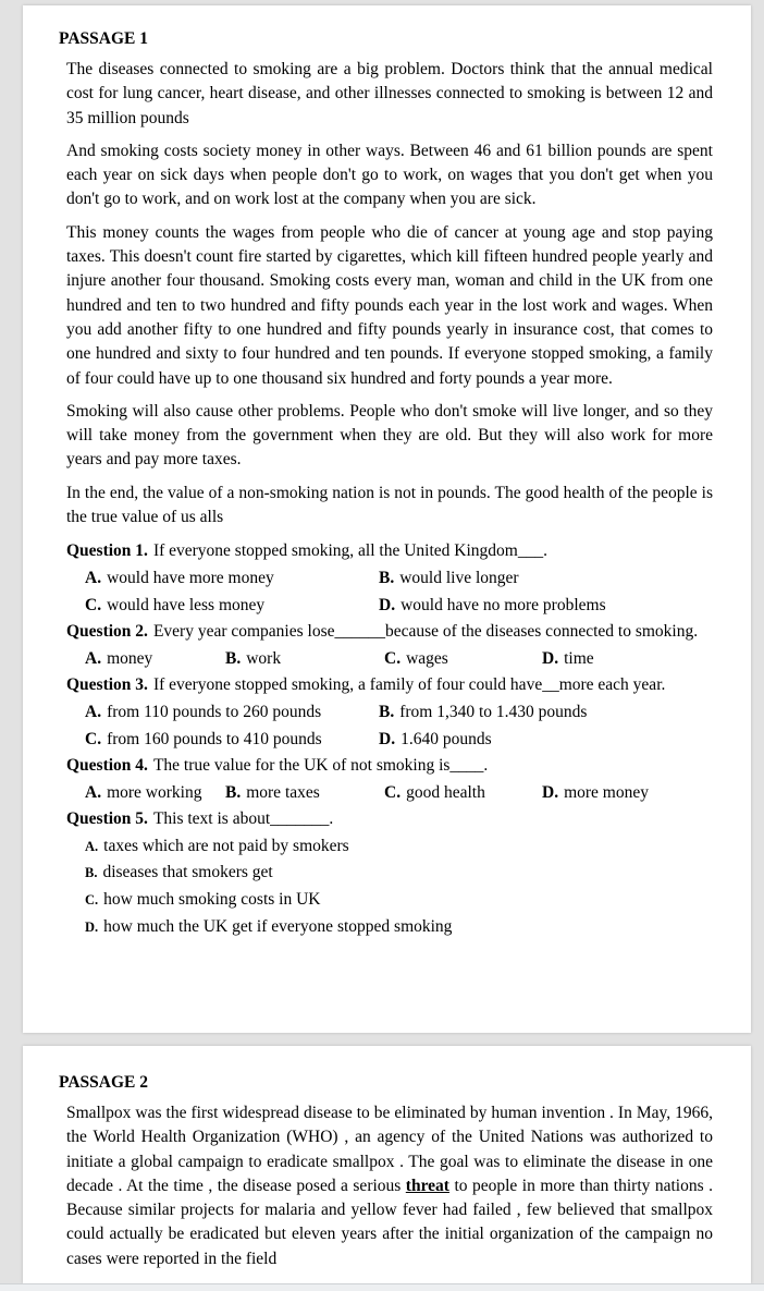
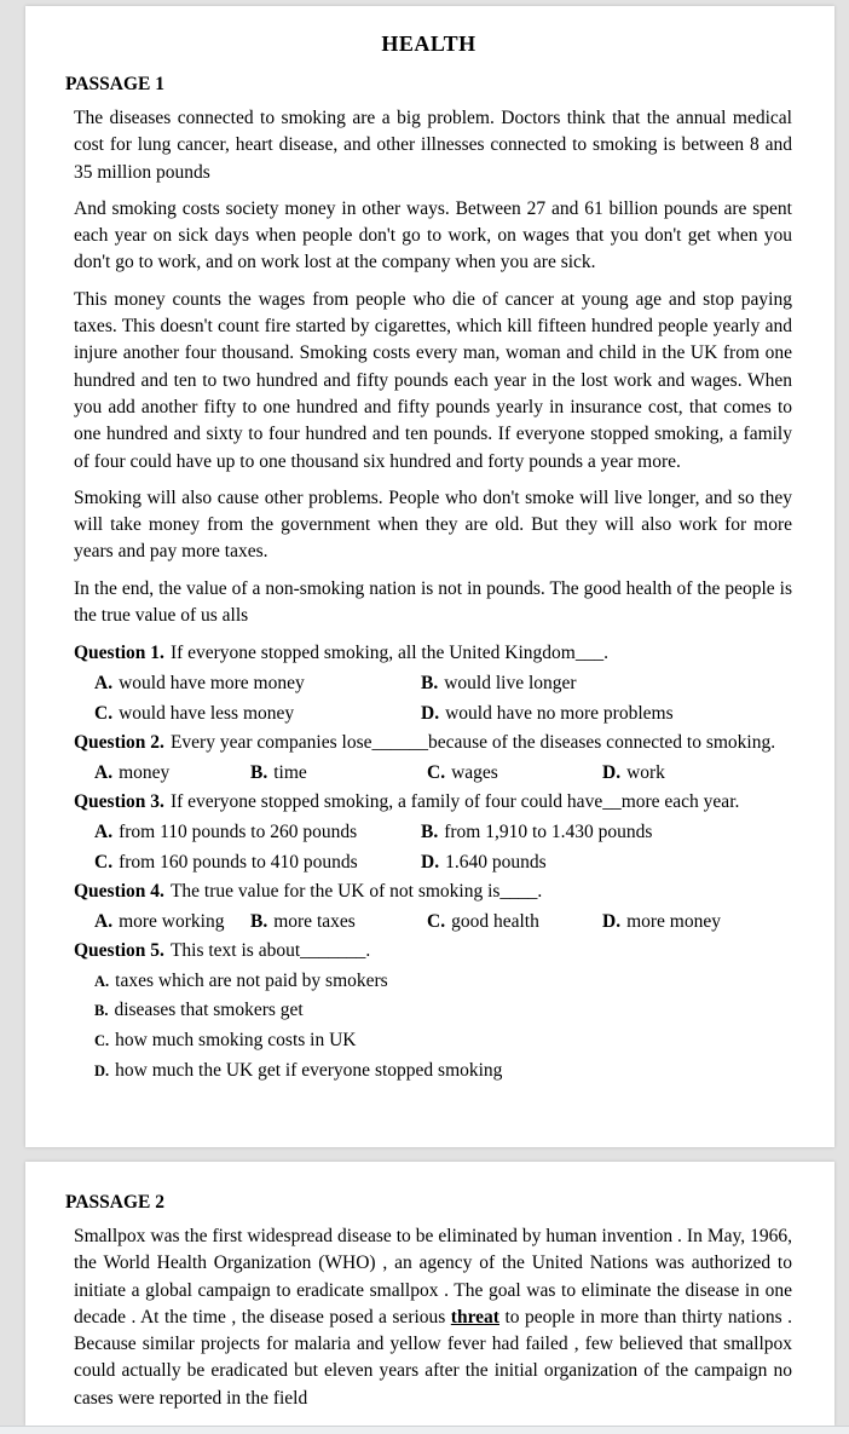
+ HEALTH
  PASSAGE 1
- The diseases connected to smoking are a big problem. Doctors think that the annual medical cost for lung cancer, heart disease, and other illnesses connected to smoking is between 12 and 35 million pounds
+ The diseases connected to smoking are a big problem. Doctors think that the annual medical cost for lung cancer, heart disease, and other illnesses connected to smoking is between 8 and 35 million pounds
- And smoking costs society money in other ways. Between 46 and 61 billion pounds are spent each year on sick days when people don't go to work, on wages that you don't get when you don't go to work, and on work lost at the company when you are sick.
+ And smoking costs society money in other ways. Between 27 and 61 billion pounds are spent each year on sick days when people don't go to work, on wages that you don't get when you don't go to work, and on work lost at the company when you are sick.
  This money counts the wages from people who die of cancer at young age and stop paying taxes. This doesn't count fire started by cigarettes, which kill fifteen hundred people yearly and injure another four thousand. Smoking costs every man, woman and child in the UK from one hundred and ten to two hundred and fifty pounds each year in the lost work and wages. When you add another fifty to one hundred and fifty pounds yearly in insurance cost, that comes to one hundred and sixty to four hundred and ten pounds. If everyone stopped smoking, a family of four could have up to one thousand six hundred and forty pounds a year more.
  Smoking will also cause other problems. People who don't smoke will live longer, and so they will take money from the government when they are old. But they will also work for more years and pay more taxes.
  In the end, the value of a non-smoking nation is not in pounds. The good health of the people is the true value of us alls
  Question 1. If everyone stopped smoking, all the United Kingdom___.
  A. would have more money
  B. would live longer
  C. would have less money
  D. would have no more problems
  Question 2. Every year companies lose______because of the diseases connected to smoking.
  A. money
- B. work
+ B. time
  C. wages
- D. time
+ D. work
  Question 3. If everyone stopped smoking, a family of four could have__more each year.
  A. from 110 pounds to 260 pounds
- B. from 1,340 to 1.430 pounds
+ B. from 1,910 to 1.430 pounds
  C. from 160 pounds to 410 pounds
  D. 1.640 pounds
  Question 4. The true value for the UK of not smoking is____.
  A. more working
  B. more taxes
  C. good health
  D. more money
  Question 5. This text is about_______.
  A. taxes which are not paid by smokers
  B. diseases that smokers get
  C. how much smoking costs in UK
  D. how much the UK get if everyone stopped smoking
  PASSAGE 2
  Smallpox was the first widespread disease to be eliminated by human invention . In May, 1966, the World Health Organization (WHO) , an agency of the United Nations was authorized to initiate a global campaign to eradicate smallpox . The goal was to eliminate the disease in one decade . At the time , the disease posed a serious threat to people in more than thirty nations . Because similar projects for malaria and yellow fever had failed , few believed that smallpox could actually be eradicated but eleven years after the initial organization of the campaign no cases were reported in the field
